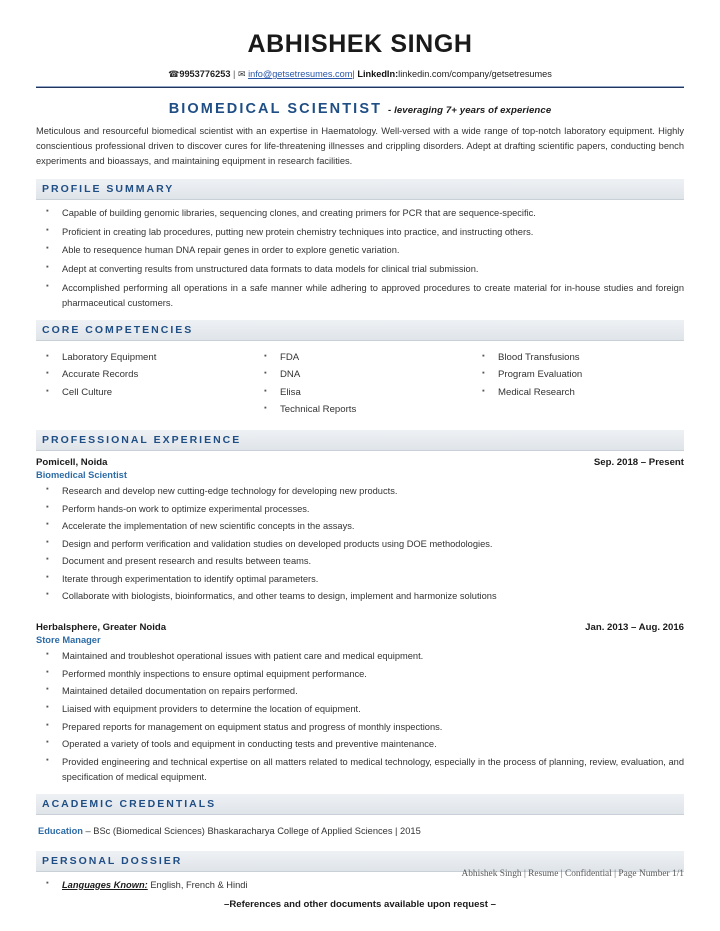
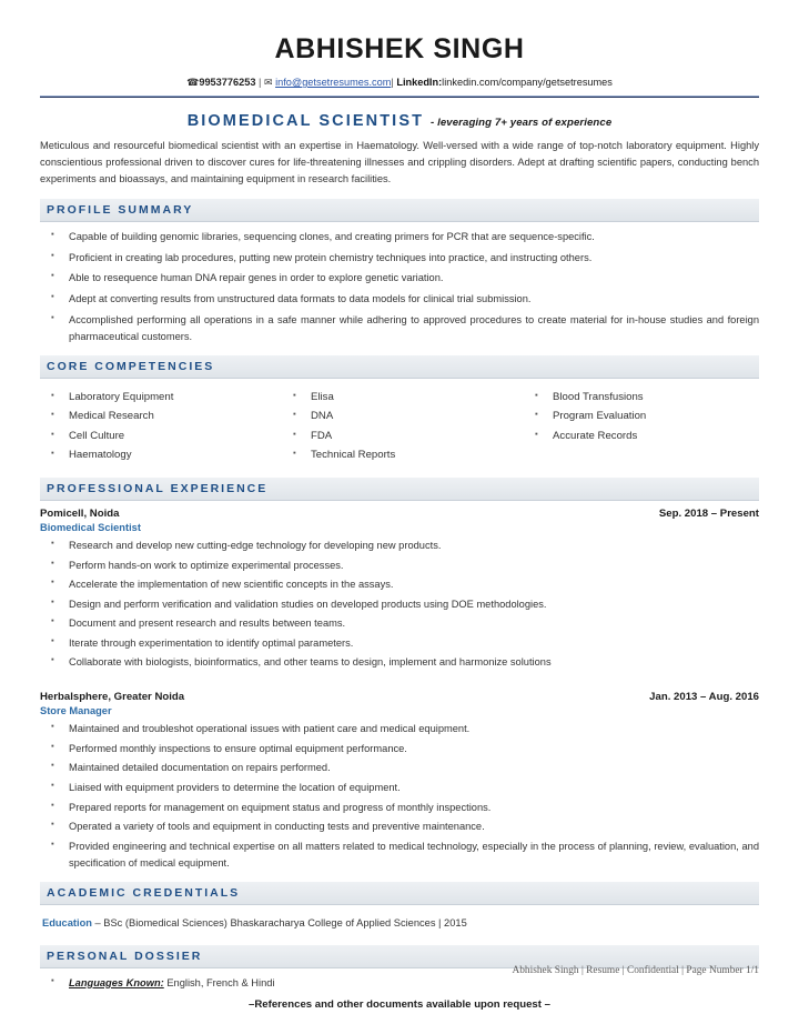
  ABHISHEK SINGH
  ☎9953776253 | ✉ info@getsetresumes.com| LinkedIn:linkedin.com/company/getsetresumes
  BIOMEDICAL SCIENTIST - leveraging 7+ years of experience
  Meticulous and resourceful biomedical scientist with an expertise in Haematology. Well-versed with a wide range of top-notch laboratory equipment. Highly conscientious professional driven to discover cures for life-threatening illnesses and crippling disorders. Adept at drafting scientific papers, conducting bench experiments and bioassays, and maintaining equipment in research facilities.
  PROFILE SUMMARY
  Capable of building genomic libraries, sequencing clones, and creating primers for PCR that are sequence-specific.
  Proficient in creating lab procedures, putting new protein chemistry techniques into practice, and instructing others.
  Able to resequence human DNA repair genes in order to explore genetic variation.
  Adept at converting results from unstructured data formats to data models for clinical trial submission.
  Accomplished performing all operations in a safe manner while adhering to approved procedures to create material for in-house studies and foreign pharmaceutical customers.
  CORE COMPETENCIES
  Laboratory Equipment
- Accurate Records
+ Medical Research
  Cell Culture
+ Haematology
- FDA
+ Elisa
  DNA
- Elisa
+ FDA
  Technical Reports
  Blood Transfusions
  Program Evaluation
- Medical Research
+ Accurate Records
  PROFESSIONAL EXPERIENCE
  Pomicell, Noida
  Sep. 2018 – Present
  Biomedical Scientist
  Research and develop new cutting-edge technology for developing new products.
  Perform hands-on work to optimize experimental processes.
  Accelerate the implementation of new scientific concepts in the assays.
  Design and perform verification and validation studies on developed products using DOE methodologies.
  Document and present research and results between teams.
  Iterate through experimentation to identify optimal parameters.
  Collaborate with biologists, bioinformatics, and other teams to design, implement and harmonize solutions
  Herbalsphere, Greater Noida
  Jan. 2013 – Aug. 2016
  Store Manager
  Maintained and troubleshot operational issues with patient care and medical equipment.
  Performed monthly inspections to ensure optimal equipment performance.
  Maintained detailed documentation on repairs performed.
  Liaised with equipment providers to determine the location of equipment.
  Prepared reports for management on equipment status and progress of monthly inspections.
  Operated a variety of tools and equipment in conducting tests and preventive maintenance.
  Provided engineering and technical expertise on all matters related to medical technology, especially in the process of planning, review, evaluation, and specification of medical equipment.
  ACADEMIC CREDENTIALS
  Education – BSc (Biomedical Sciences) Bhaskaracharya College of Applied Sciences | 2015
  PERSONAL DOSSIER
  Languages Known: English, French & Hindi
  –References and other documents available upon request –
  Abhishek Singh | Resume | Confidential | Page Number 1/1
